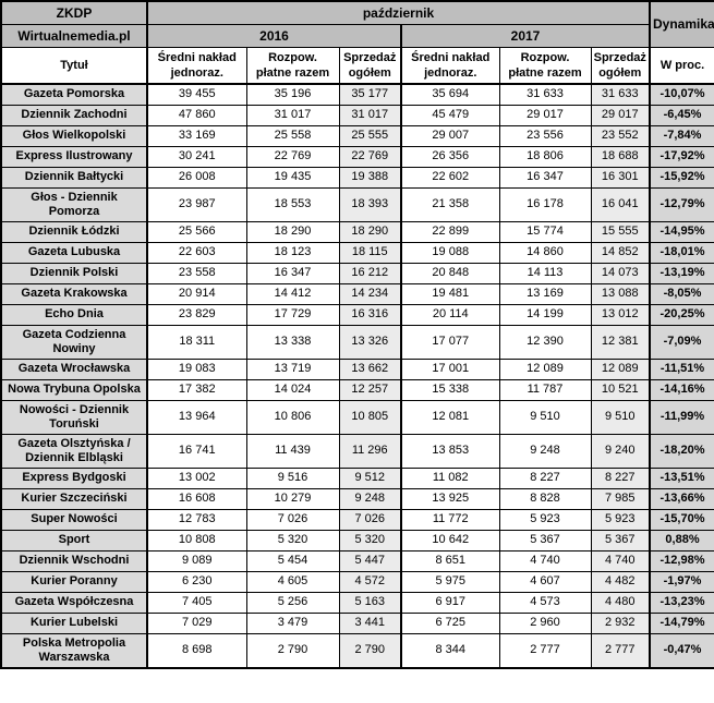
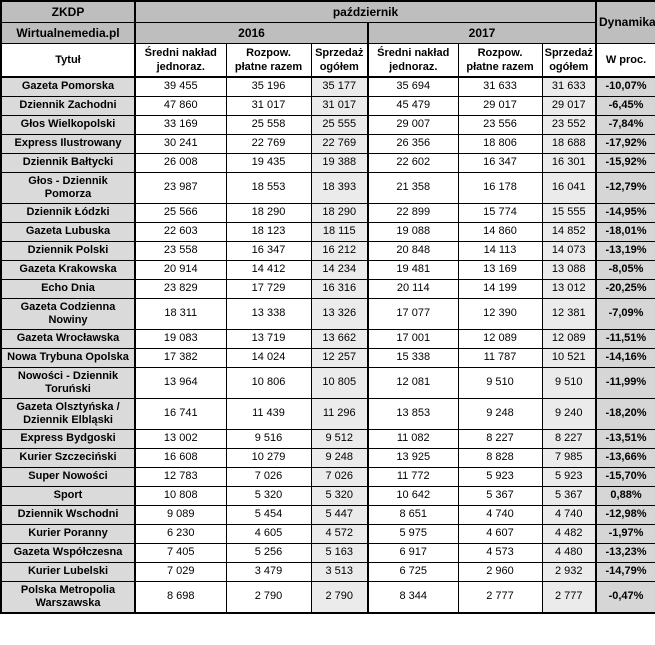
  ZKDP	październik	Dynamika
  Wirtualnemedia.pl	2016	2017
  Tytuł	Średni nakład jednoraz.	Rozpow. płatne razem	Sprzedaż ogółem	Średni nakład jednoraz.	Rozpow. płatne razem	Sprzedaż ogółem	W proc.
  Gazeta Pomorska	39 455	35 196	35 177	35 694	31 633	31 633	-10,07%
  Dziennik Zachodni	47 860	31 017	31 017	45 479	29 017	29 017	-6,45%
  Głos Wielkopolski	33 169	25 558	25 555	29 007	23 556	23 552	-7,84%
  Express Ilustrowany	30 241	22 769	22 769	26 356	18 806	18 688	-17,92%
  Dziennik Bałtycki	26 008	19 435	19 388	22 602	16 347	16 301	-15,92%
  Głos - Dziennik Pomorza	23 987	18 553	18 393	21 358	16 178	16 041	-12,79%
  Dziennik Łódzki	25 566	18 290	18 290	22 899	15 774	15 555	-14,95%
  Gazeta Lubuska	22 603	18 123	18 115	19 088	14 860	14 852	-18,01%
  Dziennik Polski	23 558	16 347	16 212	20 848	14 113	14 073	-13,19%
  Gazeta Krakowska	20 914	14 412	14 234	19 481	13 169	13 088	-8,05%
  Echo Dnia	23 829	17 729	16 316	20 114	14 199	13 012	-20,25%
  Gazeta Codzienna Nowiny	18 311	13 338	13 326	17 077	12 390	12 381	-7,09%
  Gazeta Wrocławska	19 083	13 719	13 662	17 001	12 089	12 089	-11,51%
  Nowa Trybuna Opolska	17 382	14 024	12 257	15 338	11 787	10 521	-14,16%
  Nowości - Dziennik Toruński	13 964	10 806	10 805	12 081	9 510	9 510	-11,99%
  Gazeta Olsztyńska / Dziennik Elbląski	16 741	11 439	11 296	13 853	9 248	9 240	-18,20%
  Express Bydgoski	13 002	9 516	9 512	11 082	8 227	8 227	-13,51%
  Kurier Szczeciński	16 608	10 279	9 248	13 925	8 828	7 985	-13,66%
  Super Nowości	12 783	7 026	7 026	11 772	5 923	5 923	-15,70%
  Sport	10 808	5 320	5 320	10 642	5 367	5 367	0,88%
  Dziennik Wschodni	9 089	5 454	5 447	8 651	4 740	4 740	-12,98%
  Kurier Poranny	6 230	4 605	4 572	5 975	4 607	4 482	-1,97%
  Gazeta Współczesna	7 405	5 256	5 163	6 917	4 573	4 480	-13,23%
- Kurier Lubelski	7 029	3 479	3 441	6 725	2 960	2 932	-14,79%
+ Kurier Lubelski	7 029	3 479	3 513	6 725	2 960	2 932	-14,79%
  Polska Metropolia Warszawska	8 698	2 790	2 790	8 344	2 777	2 777	-0,47%
